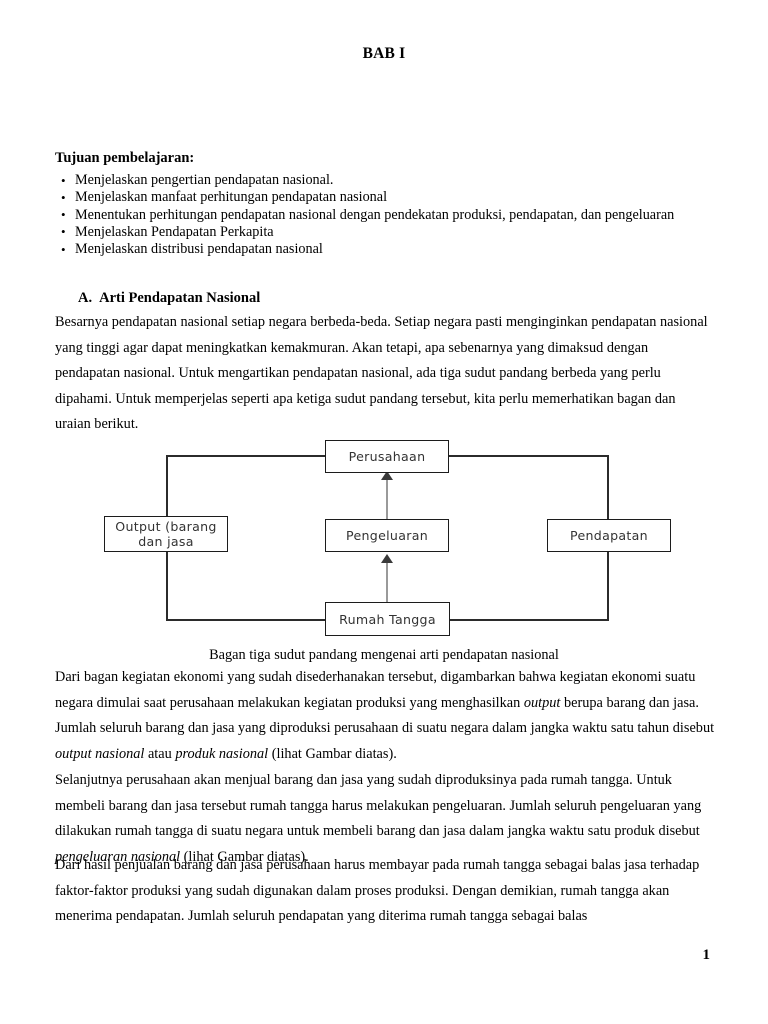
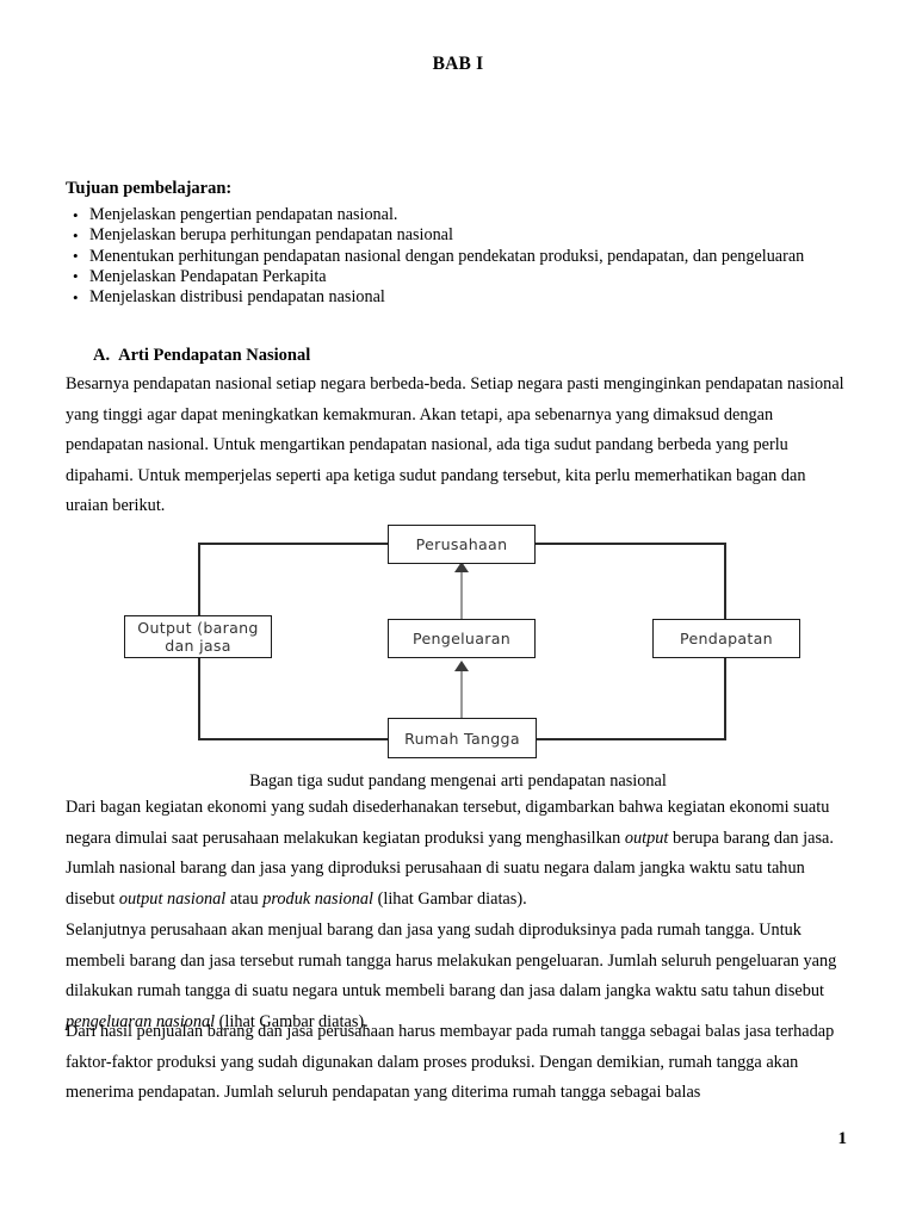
  BAB I
  Tujuan pembelajaran:
  Menjelaskan pengertian pendapatan nasional.
- Menjelaskan manfaat perhitungan pendapatan nasional
+ Menjelaskan berupa perhitungan pendapatan nasional
  Menentukan perhitungan pendapatan nasional dengan pendekatan produksi, pendapatan, dan pengeluaran
  Menjelaskan Pendapatan Perkapita
  Menjelaskan distribusi pendapatan nasional
  A. Arti Pendapatan Nasional
  Besarnya pendapatan nasional setiap negara berbeda-beda. Setiap negara pasti menginginkan pendapatan nasional yang tinggi agar dapat meningkatkan kemakmuran. Akan tetapi, apa sebenarnya yang dimaksud dengan pendapatan nasional. Untuk mengartikan pendapatan nasional, ada tiga sudut pandang berbeda yang perlu dipahami. Untuk memperjelas seperti apa ketiga sudut pandang tersebut, kita perlu memerhatikan bagan dan uraian berikut.
  Perusahaan
  Output (barang dan jasa
  Pengeluaran
  Pendapatan
  Rumah Tangga
  Bagan tiga sudut pandang mengenai arti pendapatan nasional
- Dari bagan kegiatan ekonomi yang sudah disederhanakan tersebut, digambarkan bahwa kegiatan ekonomi suatu negara dimulai saat perusahaan melakukan kegiatan produksi yang menghasilkan output berupa barang dan jasa. Jumlah seluruh barang dan jasa yang diproduksi perusahaan di suatu negara dalam jangka waktu satu tahun disebut output nasional atau produk nasional (lihat Gambar diatas).
+ Dari bagan kegiatan ekonomi yang sudah disederhanakan tersebut, digambarkan bahwa kegiatan ekonomi suatu negara dimulai saat perusahaan melakukan kegiatan produksi yang menghasilkan output berupa barang dan jasa. Jumlah nasional barang dan jasa yang diproduksi perusahaan di suatu negara dalam jangka waktu satu tahun disebut output nasional atau produk nasional (lihat Gambar diatas).
- Selanjutnya perusahaan akan menjual barang dan jasa yang sudah diproduksinya pada rumah tangga. Untuk membeli barang dan jasa tersebut rumah tangga harus melakukan pengeluaran. Jumlah seluruh pengeluaran yang dilakukan rumah tangga di suatu negara untuk membeli barang dan jasa dalam jangka waktu satu produk disebut pengeluaran nasional (lihat Gambar diatas).
+ Selanjutnya perusahaan akan menjual barang dan jasa yang sudah diproduksinya pada rumah tangga. Untuk membeli barang dan jasa tersebut rumah tangga harus melakukan pengeluaran. Jumlah seluruh pengeluaran yang dilakukan rumah tangga di suatu negara untuk membeli barang dan jasa dalam jangka waktu satu tahun disebut pengeluaran nasional (lihat Gambar diatas).
  Dari hasil penjualan barang dan jasa perusahaan harus membayar pada rumah tangga sebagai balas jasa terhadap faktor-faktor produksi yang sudah digunakan dalam proses produksi. Dengan demikian, rumah tangga akan menerima pendapatan. Jumlah seluruh pendapatan yang diterima rumah tangga sebagai balas
  1
